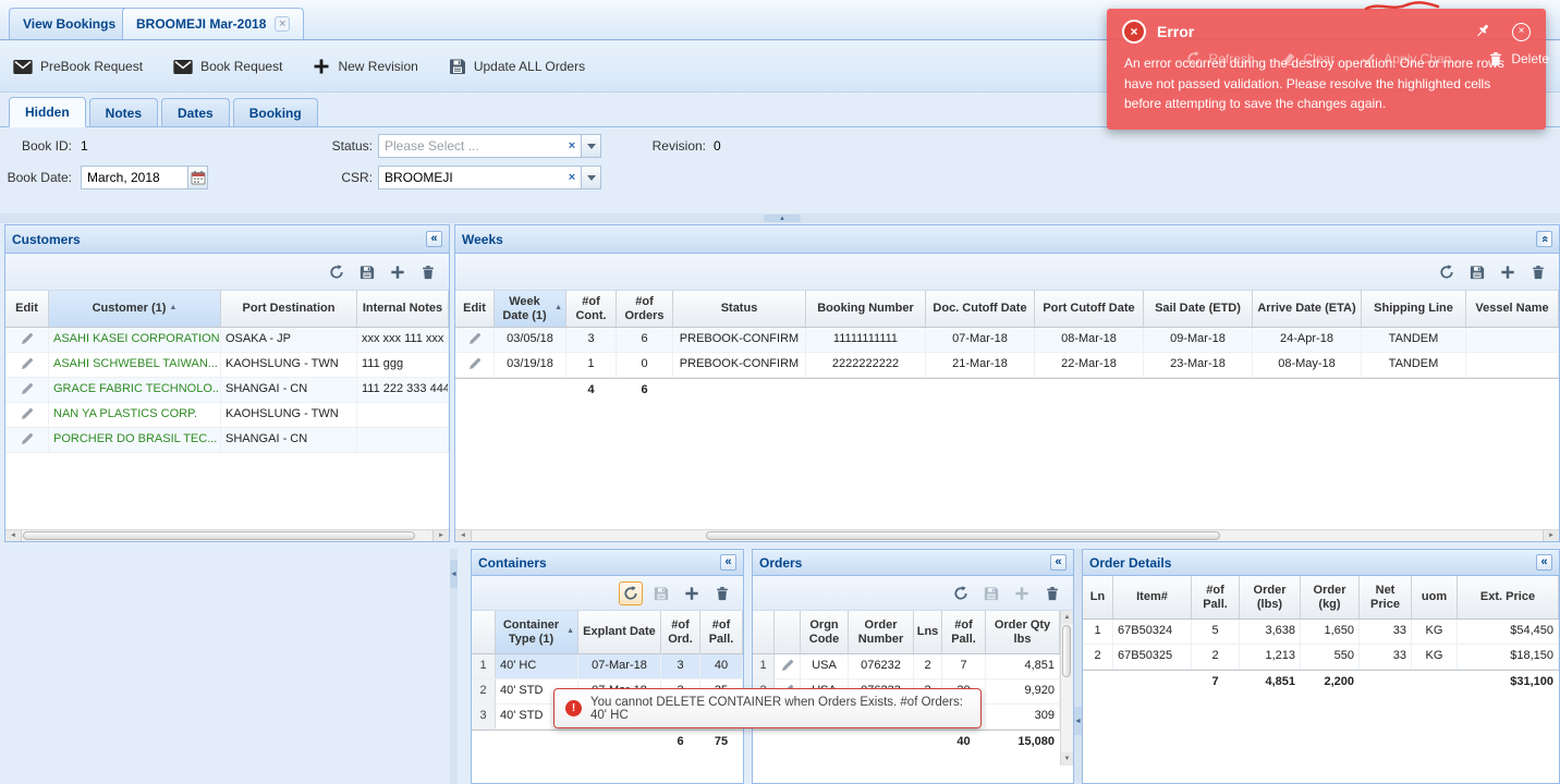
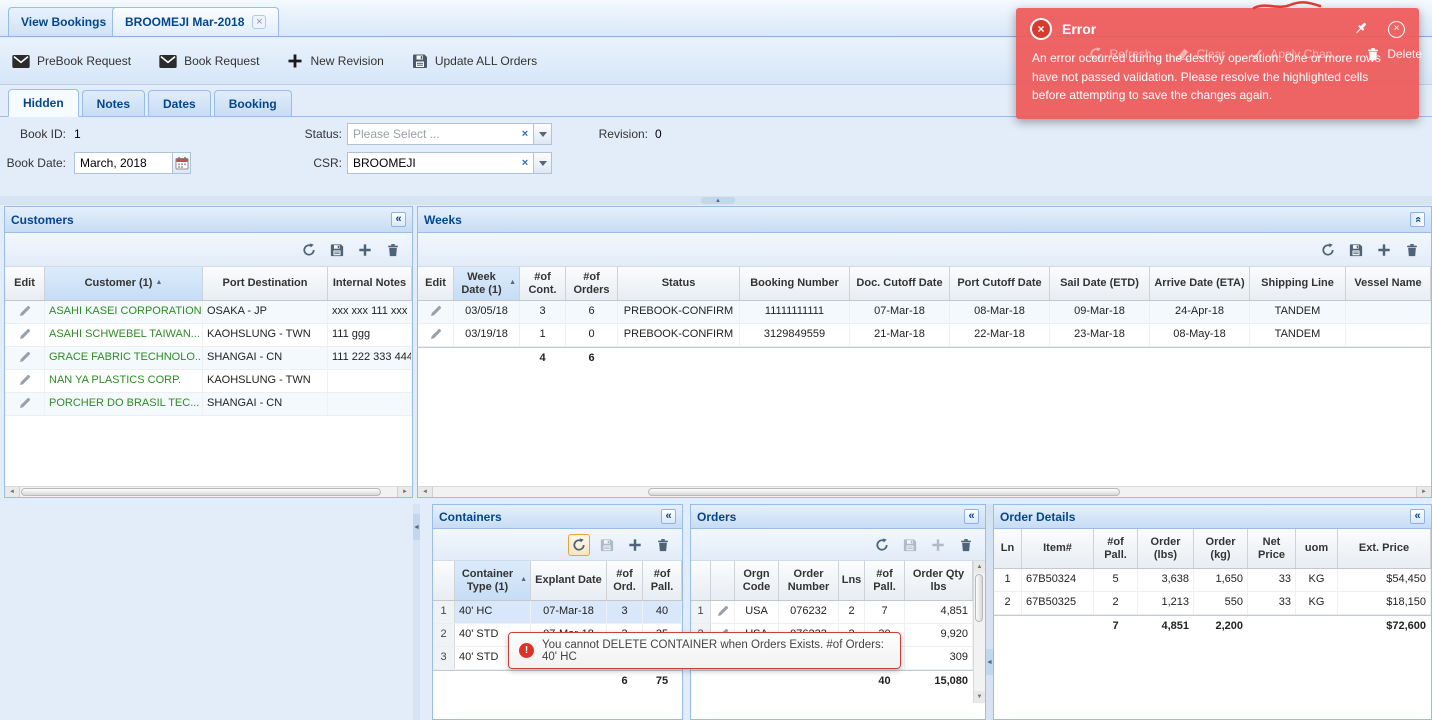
  View Bookings
  BROOMEJI Mar-2018
  ×
  PreBook Request
  Book Request
  New Revision
  Update ALL Orders
  Refresh
  Clear
  Apply Chan...
  Delete
  Hidden
  Notes
  Dates
  Booking
  Book ID:
  1
  Status:
  Please Select ...
  ×
  Revision:
  0
  Book Date:
  March, 2018
  CSR:
  BROOMEJI
  ×
  Customers
  «
  Edit
  Customer (1)
  Port Destination
  Internal Notes
  ASAHI KASEI CORPORATION
  OSAKA - JP
  xxx xxx 111 xxx
  ASAHI SCHWEBEL TAIWAN...
  KAOHSLUNG - TWN
  111 ggg
  GRACE FABRIC TECHNOLO...
  SHANGAI - CN
  111 222 333 444
  NAN YA PLASTICS CORP.
  KAOHSLUNG - TWN
  PORCHER DO BRASIL TEC...
  SHANGAI - CN
  Weeks
  Edit
  Week Date (1)
  #of Cont.
  #of Orders
  Status
  Booking Number
  Doc. Cutoff Date
  Port Cutoff Date
  Sail Date (ETD)
  Arrive Date (ETA)
  Shipping Line
  Vessel Name
  03/05/18
  3
  6
  PREBOOK-CONFIRM
  11111111111
  07-Mar-18
  08-Mar-18
  09-Mar-18
  24-Apr-18
  TANDEM
  03/19/18
  1
  0
  PREBOOK-CONFIRM
- 2222222222
+ 3129849559
  21-Mar-18
  22-Mar-18
  23-Mar-18
  08-May-18
  TANDEM
  4
  6
  Containers
  «
  Container Type (1)
  Explant Date
  #of Ord.
  #of Pall.
  1
  40' HC
  07-Mar-18
  3
  40
  2
  40' STD
  3
  40' STD
  6
  75
  Orders
  «
  Orgn Code
  Order Number
  Lns
  #of Pall.
  Order Qty lbs
  1
  USA
  076232
  2
  7
  4,851
  9,920
  309
  40
  15,080
  Order Details
  «
  Ln
  Item#
  #of Pall.
  Order (lbs)
  Order (kg)
  Net Price
  uom
  Ext. Price
  1
  67B50324
  5
  3,638
  1,650
  33
  KG
  $54,450
  2
  67B50325
  2
  1,213
  550
  33
  KG
  $18,150
  7
  4,851
  2,200
- $31,100
+ $72,600
  !
  You cannot DELETE CONTAINER when Orders Exists. #of Orders: 40' HC
  ×
  Error
  ×
  An error ocurred during the destroy opertion: One or more ros have not passed validation. Please resolve the highlighted cells before attempting to save the changes again.
